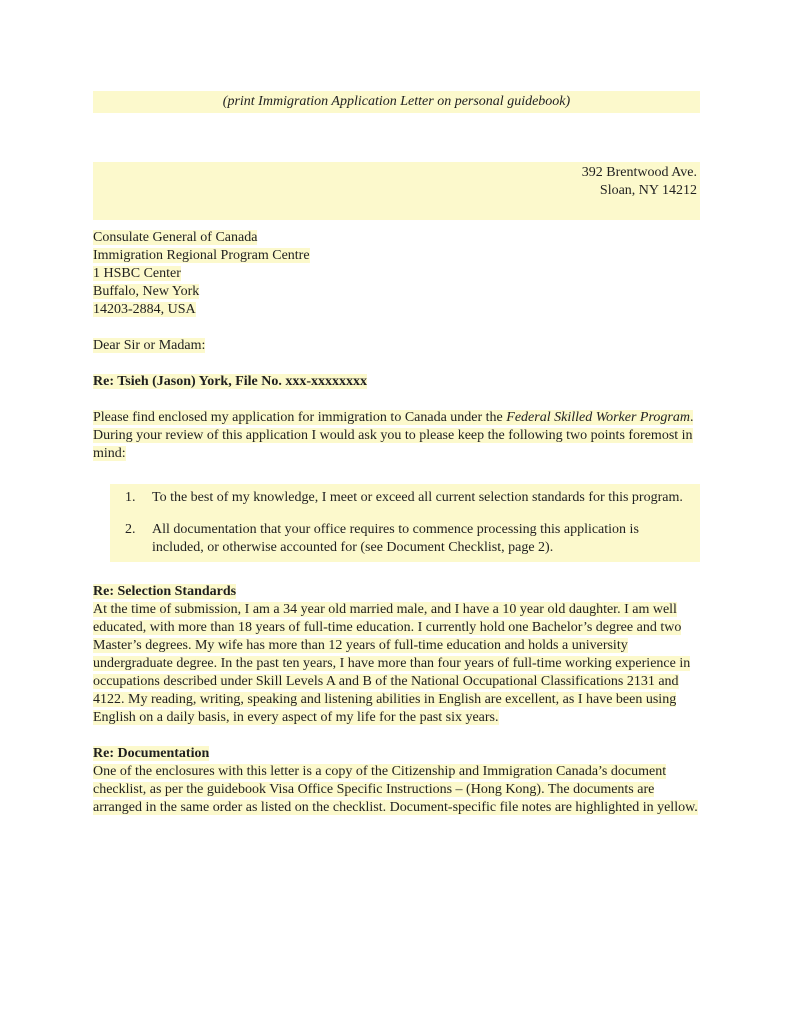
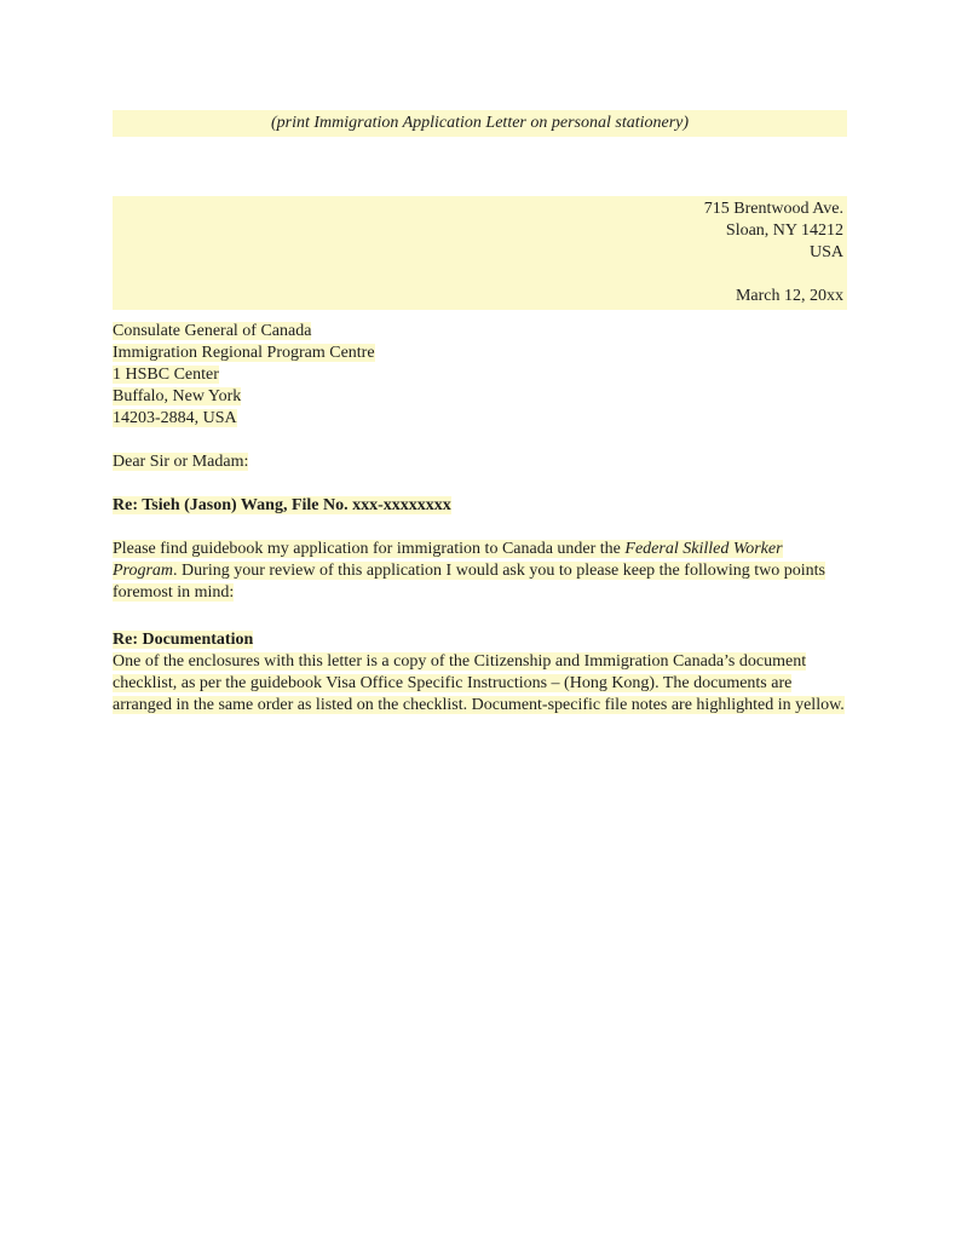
- (print Immigration Application Letter on personal guidebook)
+ (print Immigration Application Letter on personal stationery)
- 392 Brentwood Ave.
+ 715 Brentwood Ave.
  Sloan, NY 14212
+ USA
+ March 12, 20xx
  Consulate General of Canada
  Immigration Regional Program Centre
  1 HSBC Center
  Buffalo, New York
  14203-2884, USA
  Dear Sir or Madam:
- Re: Tsieh (Jason) York, File No. xxx-xxxxxxxx
+ Re: Tsieh (Jason) Wang, File No. xxx-xxxxxxxx
- Please find enclosed my application for immigration to Canada under the Federal Skilled Worker Program. During your review of this application I would ask you to please keep the following two points foremost in mind:
+ Please find guidebook my application for immigration to Canada under the Federal Skilled Worker Program. During your review of this application I would ask you to please keep the following two points foremost in mind:
- 1.
- To the best of my knowledge, I meet or exceed all current selection standards for this program.
- 2.
- All documentation that your office requires to commence processing this application is included, or otherwise accounted for (see Document Checklist, page 2).
- Re: Selection Standards
- At the time of submission, I am a 34 year old married male, and I have a 10 year old daughter. I am well educated, with more than 18 years of full-time education. I currently hold one Bachelor’s degree and two Master’s degrees. My wife has more than 12 years of full-time education and holds a university undergraduate degree. In the past ten years, I have more than four years of full-time working experience in occupations described under Skill Levels A and B of the National Occupational Classifications 2131 and 4122. My reading, writing, speaking and listening abilities in English are excellent, as I have been using English on a daily basis, in every aspect of my life for the past six years.
  Re: Documentation
  One of the enclosures with this letter is a copy of the Citizenship and Immigration Canada’s document checklist, as per the guidebook Visa Office Specific Instructions – (Hong Kong). The documents are arranged in the same order as listed on the checklist. Document-specific file notes are highlighted in yellow.
